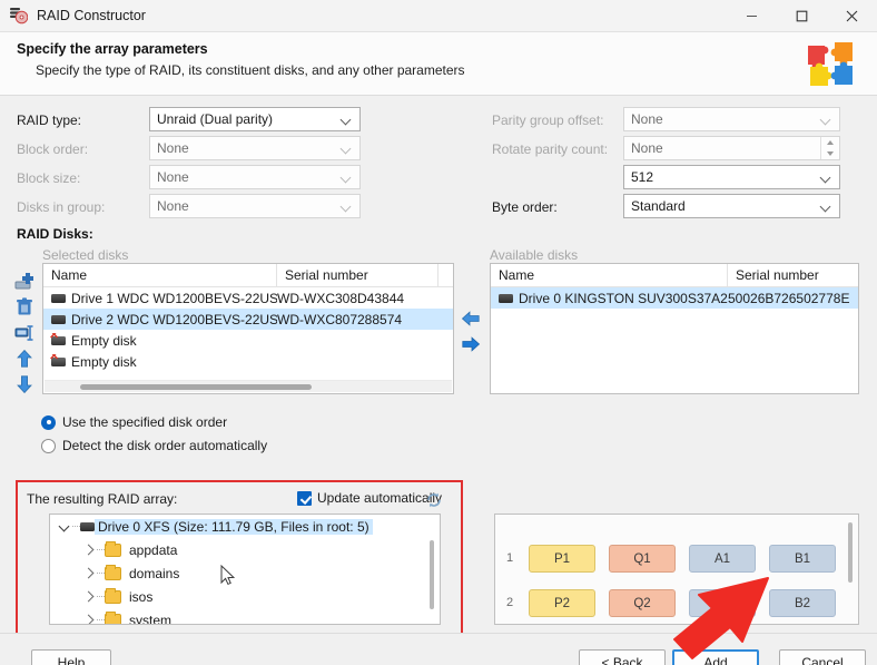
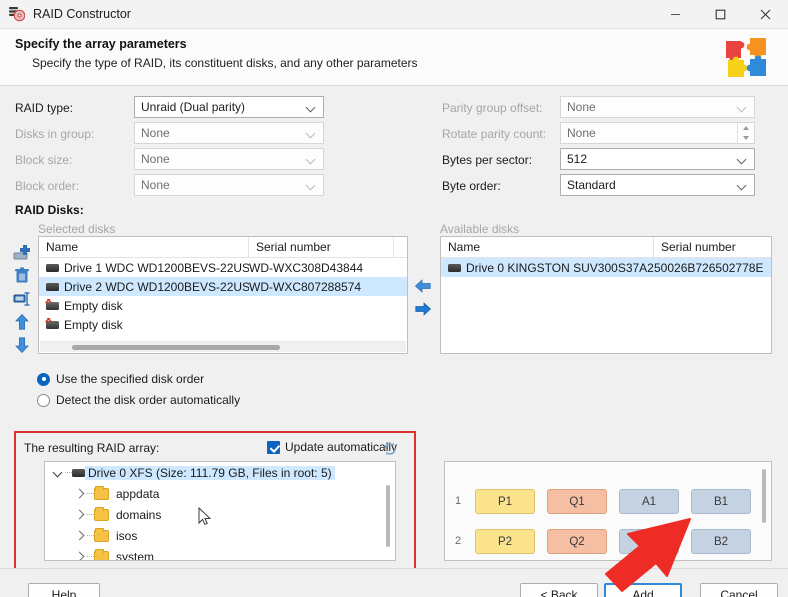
  RAID Constructor
  Specify the array parameters
  Specify the type of RAID, its constituent disks, and any other parameters
  RAID type:
  Unraid (Dual parity)
- Block order:
+ Disks in group:
  None
  Block size:
  None
- Disks in group:
+ Block order:
  None
  Parity group offset:
  None
  Rotate parity count:
  None
+ Bytes per sector:
  512
  Byte order:
  Standard
  RAID Disks:
  Selected disks
  Available disks
  Name
  Serial number
  Drive 1 WDC WD1200BEVS-22US
  WD-WXC308D43844
  Drive 2 WDC WD1200BEVS-22US
  WD-WXC807288574
  Empty disk
  Empty disk
  Name
  Serial number
  Drive 0 KINGSTON SUV300S37A2
  50026B726502778E
  Use the specified disk order
  Detect the disk order automatically
  The resulting RAID array:
  Update automatically
  Drive 0 XFS (Size: 111.79 GB, Files in root: 5)
  appdata
  domains
  isos
  system
  1
  P1
  Q1
  A1
  B1
  2
  P2
  Q2
  B2
  Help
  < Back
  Add
  Cancel
